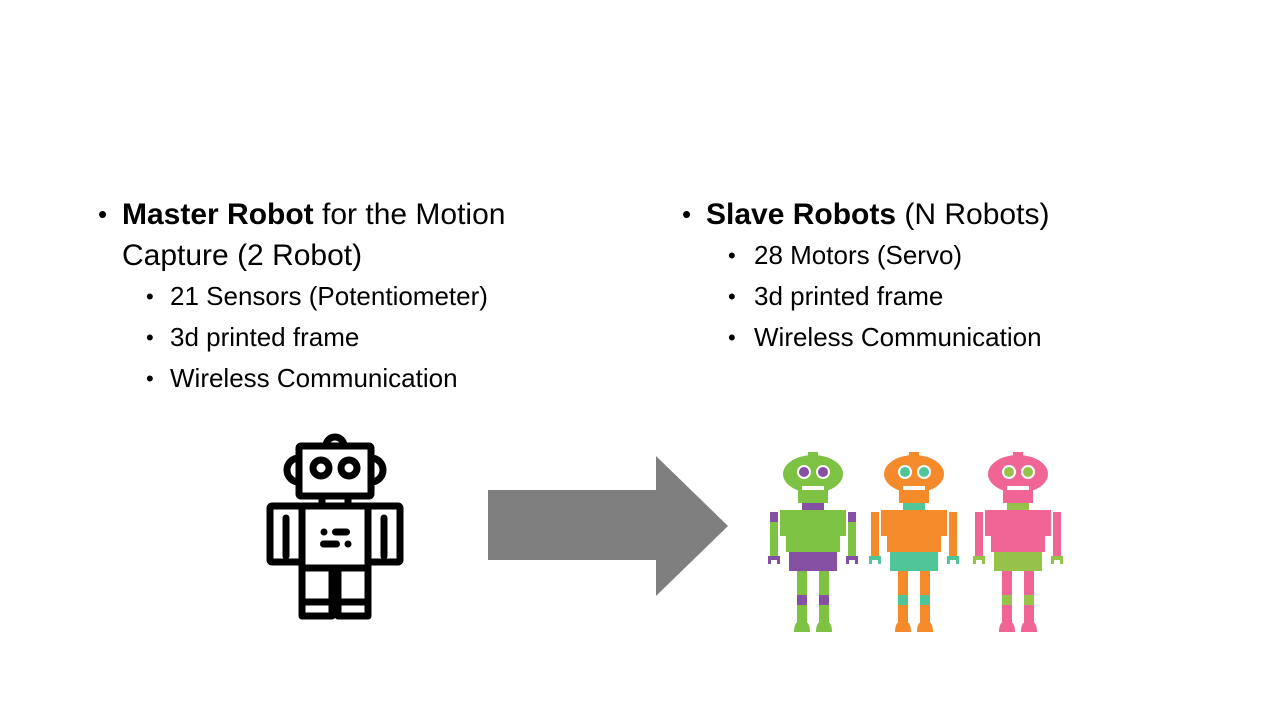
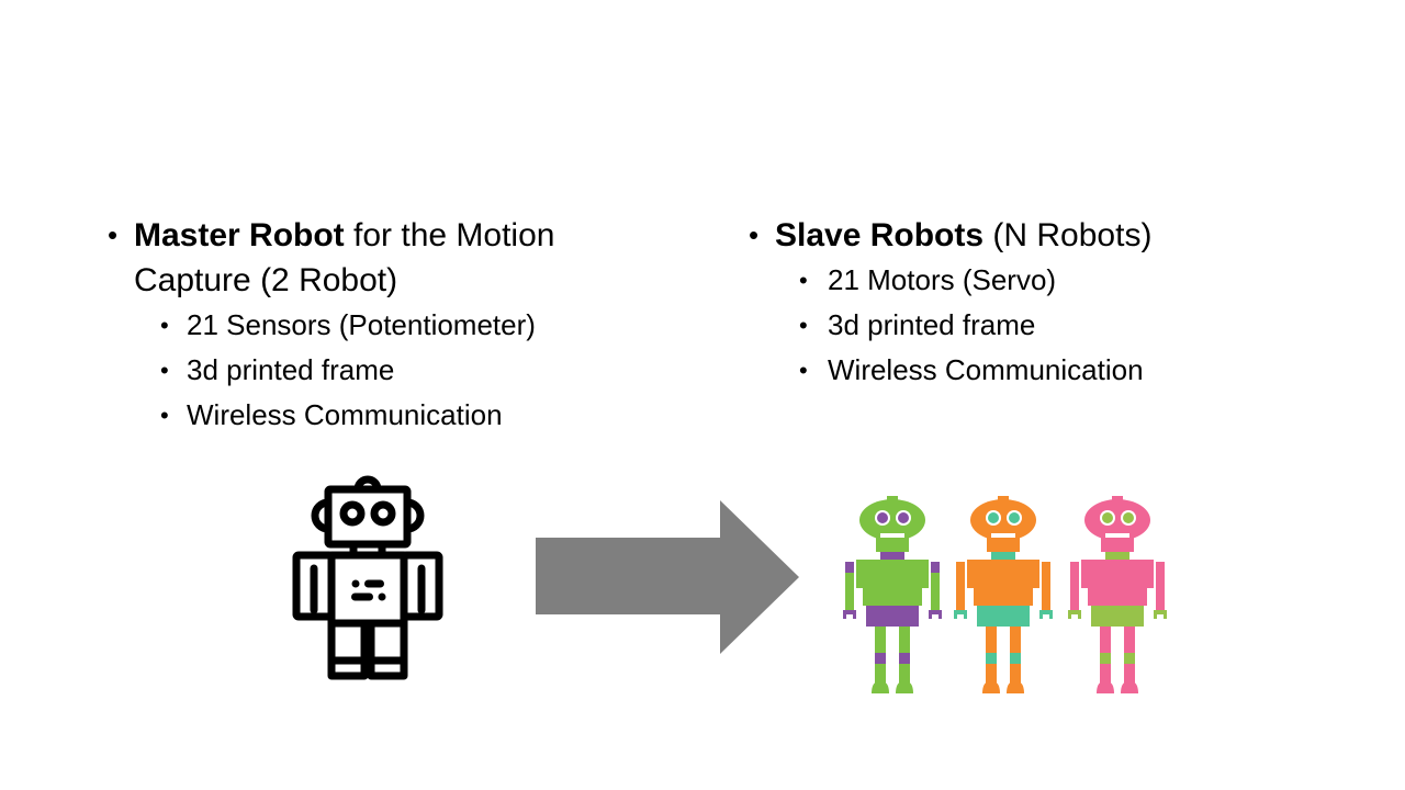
  •
  Master Robot for the Motion Capture (2 Robot)
  •
  21 Sensors (Potentiometer)
  •
  3d printed frame
  •
  Wireless Communication
  •
  Slave Robots (N Robots)
  •
- 28 Motors (Servo)
+ 21 Motors (Servo)
  •
  3d printed frame
  •
  Wireless Communication
